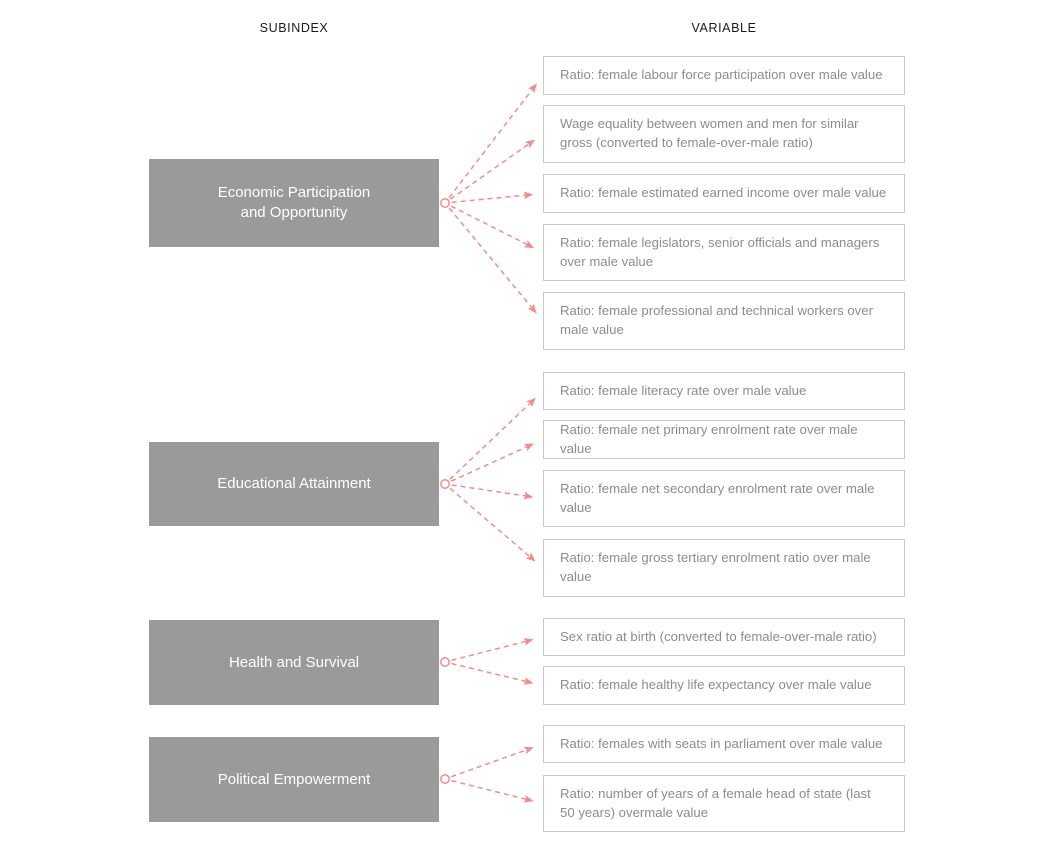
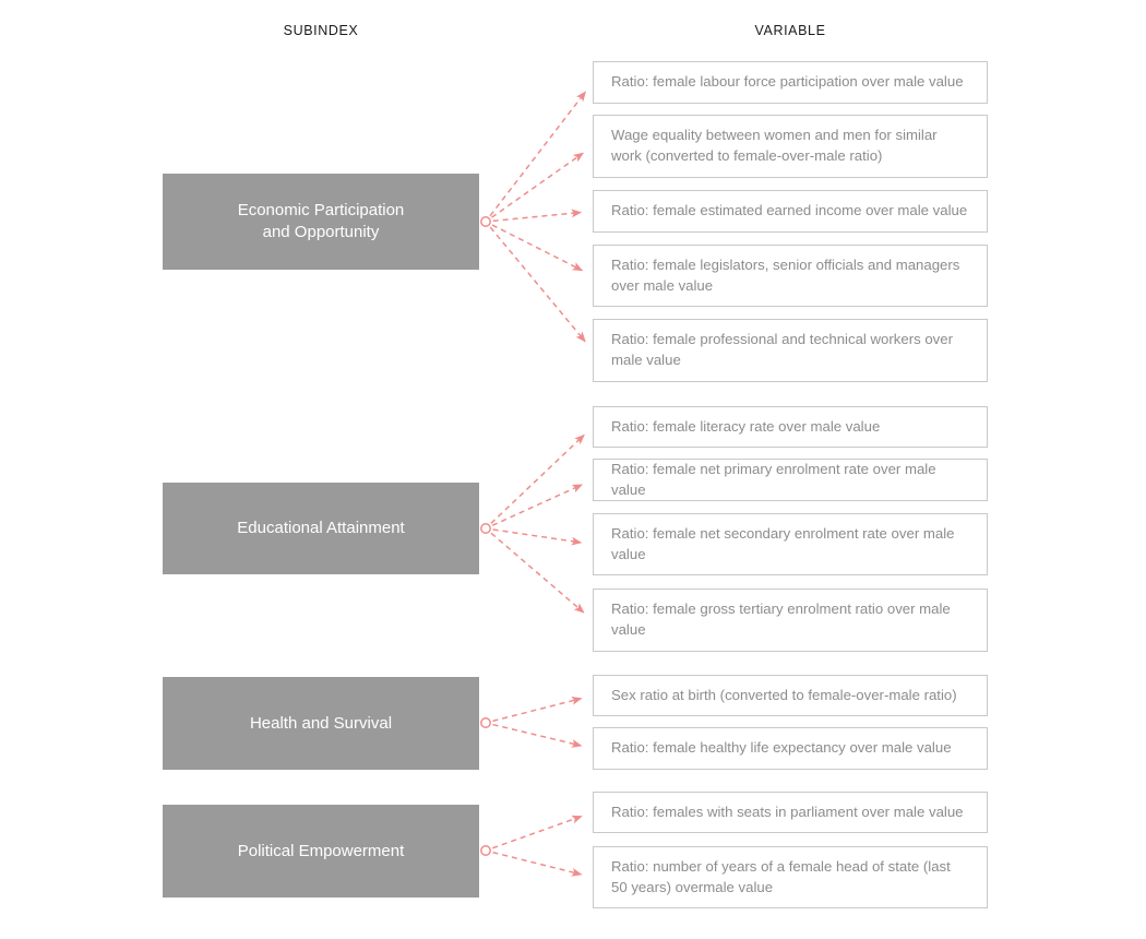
  SUBINDEX
  VARIABLE
  Economic Participation
  and Opportunity
  Educational Attainment
  Health and Survival
  Political Empowerment
  Ratio: female labour force participation over male value
- Wage equality between women and men for similar gross (converted to female-over-male ratio)
+ Wage equality between women and men for similar work (converted to female-over-male ratio)
  Ratio: female estimated earned income over male value
  Ratio: female legislators, senior officials and managers over male value
  Ratio: female professional and technical workers over male value
  Ratio: female literacy rate over male value
  Ratio: female net primary enrolment rate over male value
  Ratio: female net secondary enrolment rate over male value
  Ratio: female gross tertiary enrolment ratio over male value
  Sex ratio at birth (converted to female-over-male ratio)
  Ratio: female healthy life expectancy over male value
  Ratio: females with seats in parliament over male value
  Ratio: number of years of a female head of state (last 50 years) overmale value
